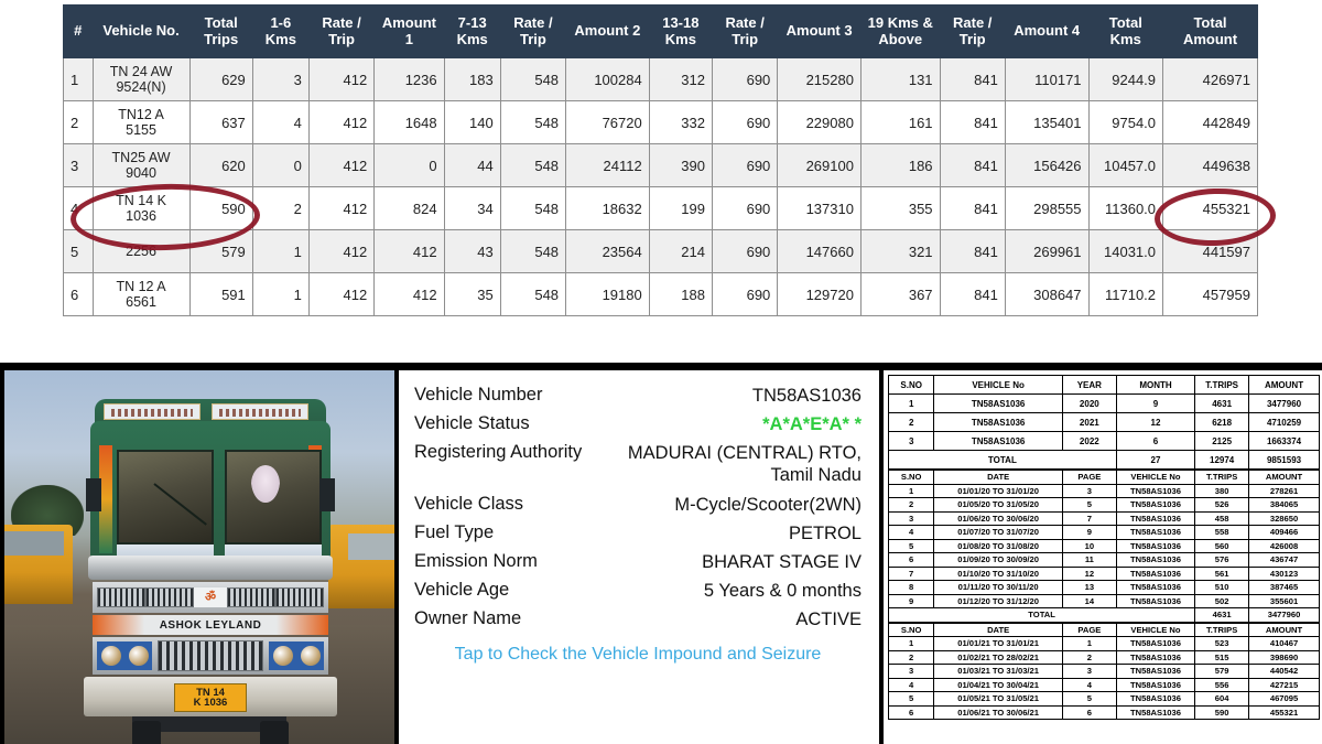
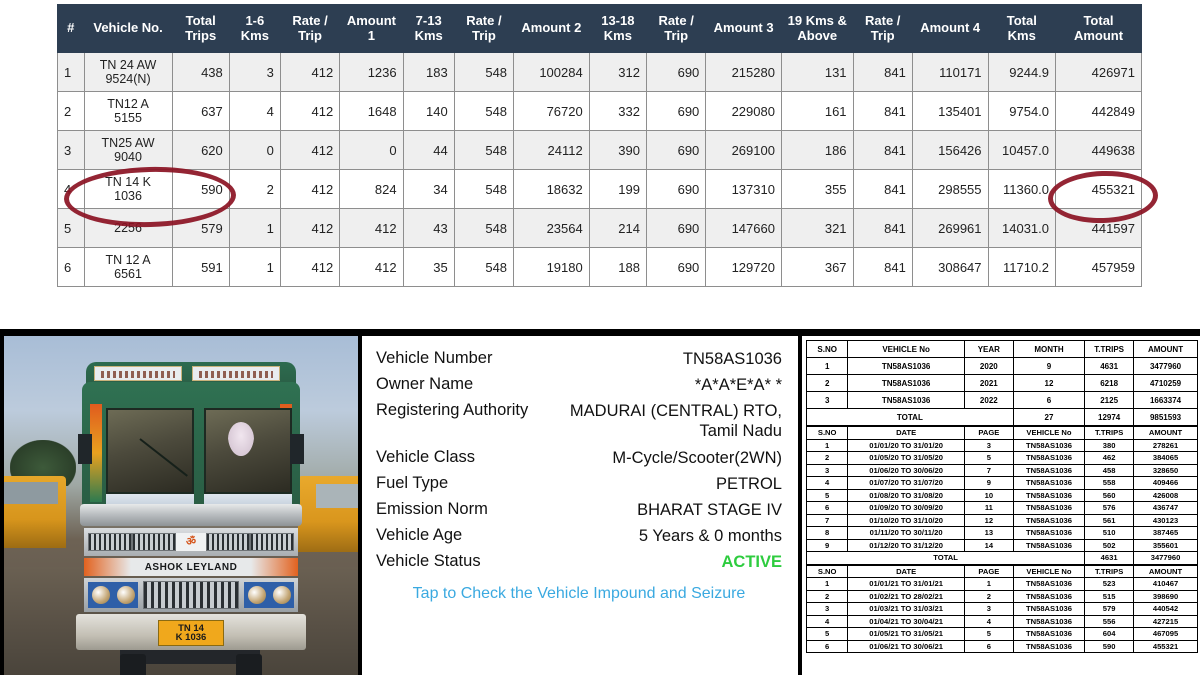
  #	Vehicle No.	Total Trips	1-6 Kms	Rate / Trip	Amount 1	7-13 Kms	Rate / Trip	Amount 2	13-18 Kms	Rate / Trip	Amount 3	19 Kms & Above	Rate / Trip	Amount 4	Total Kms	Total Amount
- 1	TN 24 AW9524(N)	629	3	412	1236	183	548	100284	312	690	215280	131	841	110171	9244.9	426971
+ 1	TN 24 AW9524(N)	438	3	412	1236	183	548	100284	312	690	215280	131	841	110171	9244.9	426971
  2	TN12 A5155	637	4	412	1648	140	548	76720	332	690	229080	161	841	135401	9754.0	442849
  3	TN25 AW9040	620	0	412	0	44	548	24112	390	690	269100	186	841	156426	10457.0	449638
  4	TN 14 K1036	590	2	412	824	34	548	18632	199	690	137310	355	841	298555	11360.0	455321
  5	2256	579	1	412	412	43	548	23564	214	690	147660	321	841	269961	14031.0	441597
  6	TN 12 A6561	591	1	412	412	35	548	19180	188	690	129720	367	841	308647	11710.2	457959
  ॐ
  ASHOK LEYLAND
  TN 14
  K 1036
  Vehicle Number
  TN58AS1036
- Vehicle Status
+ Owner Name
  *A*A*E*A* *
  Registering Authority
  MADURAI (CENTRAL) RTO,
  Tamil Nadu
  Vehicle Class
  M-Cycle/Scooter(2WN)
  Fuel Type
  PETROL
  Emission Norm
  BHARAT STAGE IV
  Vehicle Age
  5 Years & 0 months
- Owner Name
+ Vehicle Status
  ACTIVE
  Tap to Check the Vehicle Impound and Seizure
  S.NO	VEHICLE No	YEAR	MONTH	T.TRIPS	AMOUNT
  1	TN58AS1036	2020	9	4631	3477960
  2	TN58AS1036	2021	12	6218	4710259
  3	TN58AS1036	2022	6	2125	1663374
  TOTAL	27	12974	9851593
  S.NO	DATE	PAGE	VEHICLE No	T.TRIPS	AMOUNT
  1	01/01/20 TO 31/01/20	3	TN58AS1036	380	278261
- 2	01/05/20 TO 31/05/20	5	TN58AS1036	526	384065
+ 2	01/05/20 TO 31/05/20	5	TN58AS1036	462	384065
  3	01/06/20 TO 30/06/20	7	TN58AS1036	458	328650
  4	01/07/20 TO 31/07/20	9	TN58AS1036	558	409466
  5	01/08/20 TO 31/08/20	10	TN58AS1036	560	426008
  6	01/09/20 TO 30/09/20	11	TN58AS1036	576	436747
  7	01/10/20 TO 31/10/20	12	TN58AS1036	561	430123
  8	01/11/20 TO 30/11/20	13	TN58AS1036	510	387465
  9	01/12/20 TO 31/12/20	14	TN58AS1036	502	355601
  TOTAL	4631	3477960
  S.NO	DATE	PAGE	VEHICLE No	T.TRIPS	AMOUNT
  1	01/01/21 TO 31/01/21	1	TN58AS1036	523	410467
  2	01/02/21 TO 28/02/21	2	TN58AS1036	515	398690
  3	01/03/21 TO 31/03/21	3	TN58AS1036	579	440542
  4	01/04/21 TO 30/04/21	4	TN58AS1036	556	427215
  5	01/05/21 TO 31/05/21	5	TN58AS1036	604	467095
  6	01/06/21 TO 30/06/21	6	TN58AS1036	590	455321
